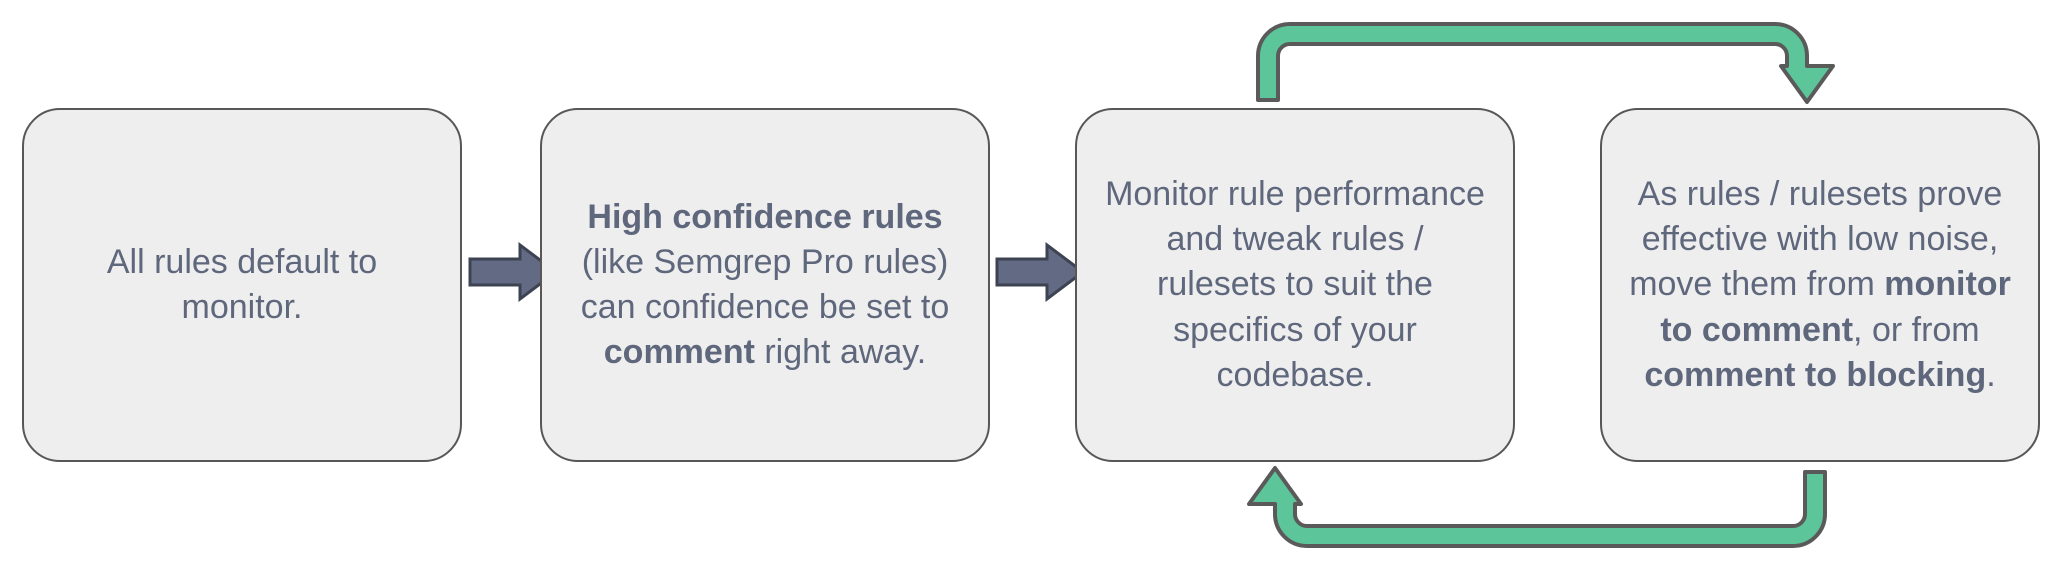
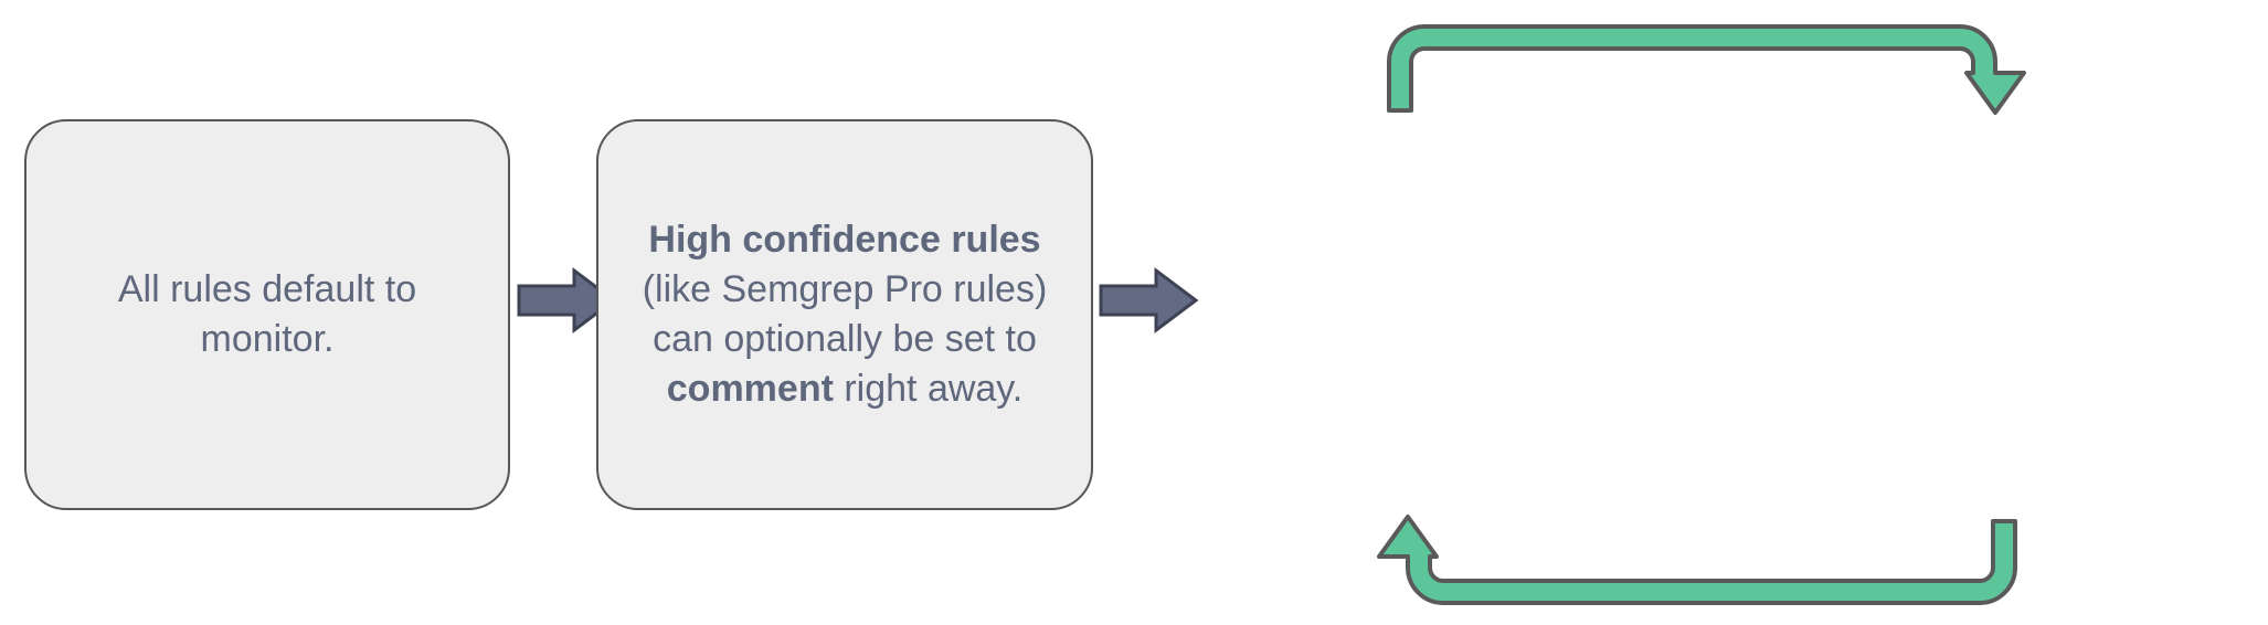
  All rules default to monitor.
- High confidence rules (like Semgrep Pro rules) can confidence be set to comment right away.
+ High confidence rules (like Semgrep Pro rules) can optionally be set to comment right away.
- Monitor rule performance and tweak rules / rulesets to suit the specifics of your codebase.
- As rules / rulesets prove effective with low noise, move them from monitor to comment, or from comment to blocking.
